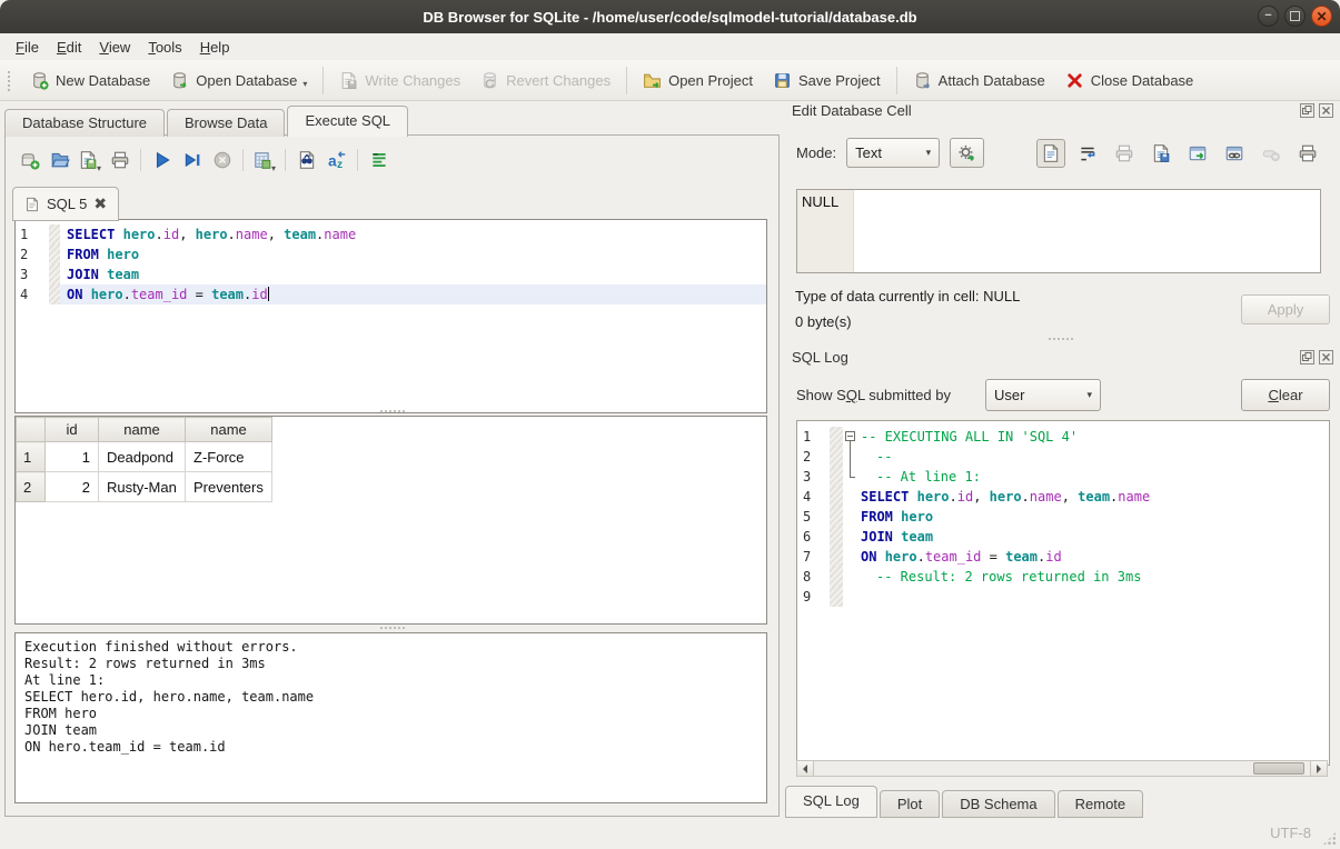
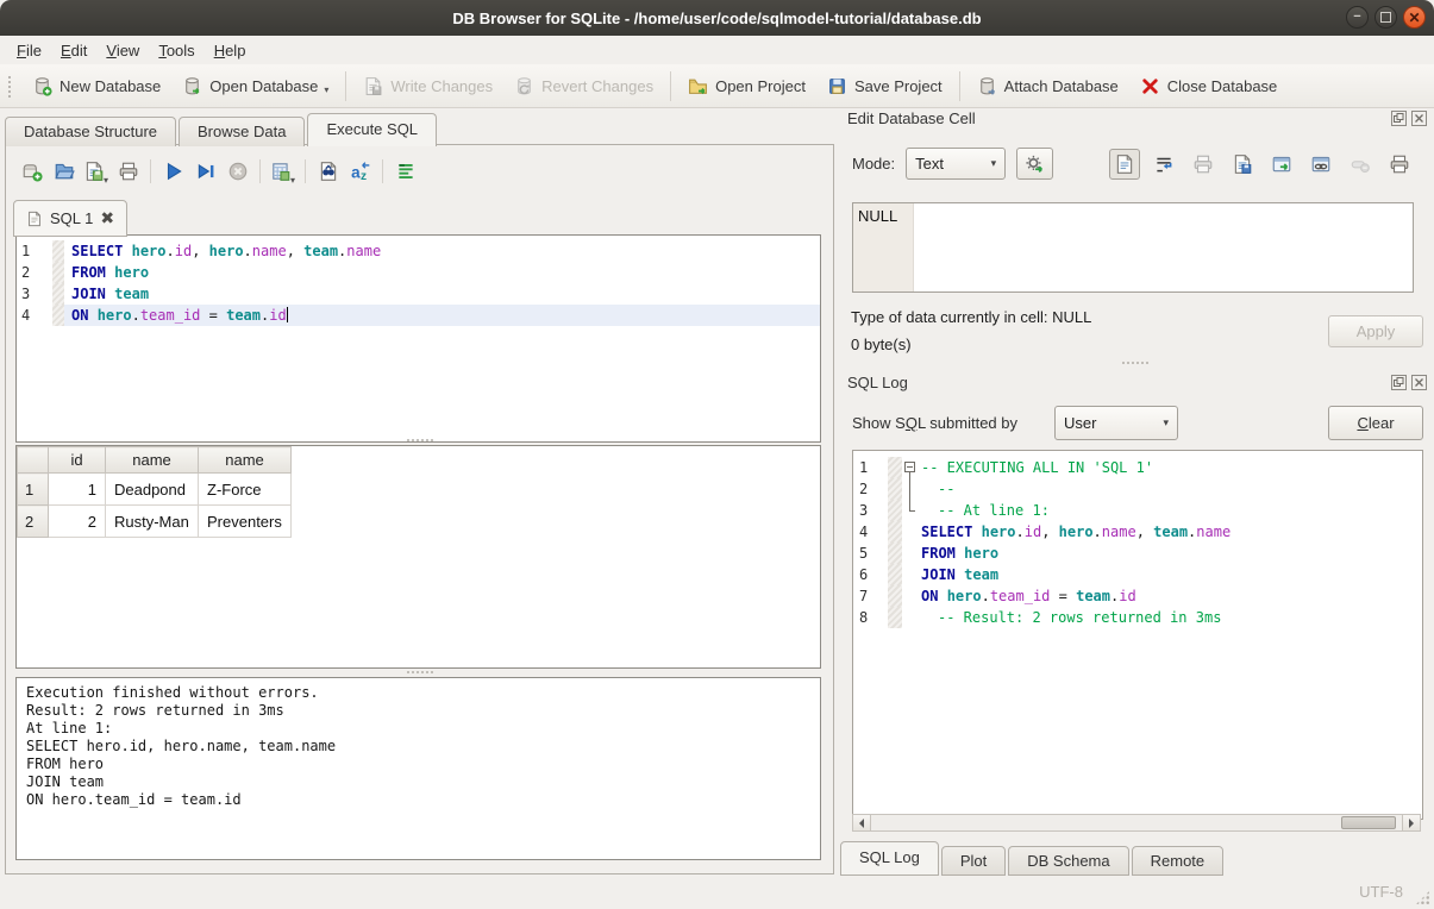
  DB Browser for SQLite - /home/user/code/sqlmodel-tutorial/database.db
  −
  ✕
  File
  Edit
  View
  Tools
  Help
  New Database
  Open Database
  ▾
  Write Changes
  Revert Changes
  Open Project
  Save Project
  Attach Database
  Close Database
  Database Structure
  Browse Data
  Execute SQL
  ▾
  ▾
  a
  z
- SQL 5
+ SQL 1
  ✖
  1
  SELECT hero.id, hero.name, team.name
  2
  FROM hero
  3
  JOIN team
  4
  ON hero.team_id = team.id
  	id	name	name
  1	1	Deadpond	Z-Force
  2	2	Rusty-Man	Preventers
  Execution finished without errors.
  Result: 2 rows returned in 3ms
  At line 1:
  SELECT hero.id, hero.name, team.name
  FROM hero
  JOIN team
  ON hero.team_id = team.id
  Edit Database Cell
  Mode:
  Text
  ▾
  NULL
  Type of data currently in cell: NULL
  0 byte(s)
  Apply
  SQL Log
  Show SQL submitted by
  User
  ▾
  C
  lear
  1
- -- EXECUTING ALL IN 'SQL 4'
+ -- EXECUTING ALL IN 'SQL 1'
  2
  --
  3
  -- At line 1:
  4
  SELECT hero.id, hero.name, team.name
  5
  FROM hero
  6
  JOIN team
  7
  ON hero.team_id = team.id
  8
  -- Result: 2 rows returned in 3ms
- 9
  SQL Log
  Plot
  DB Schema
  Remote
  UTF-8
